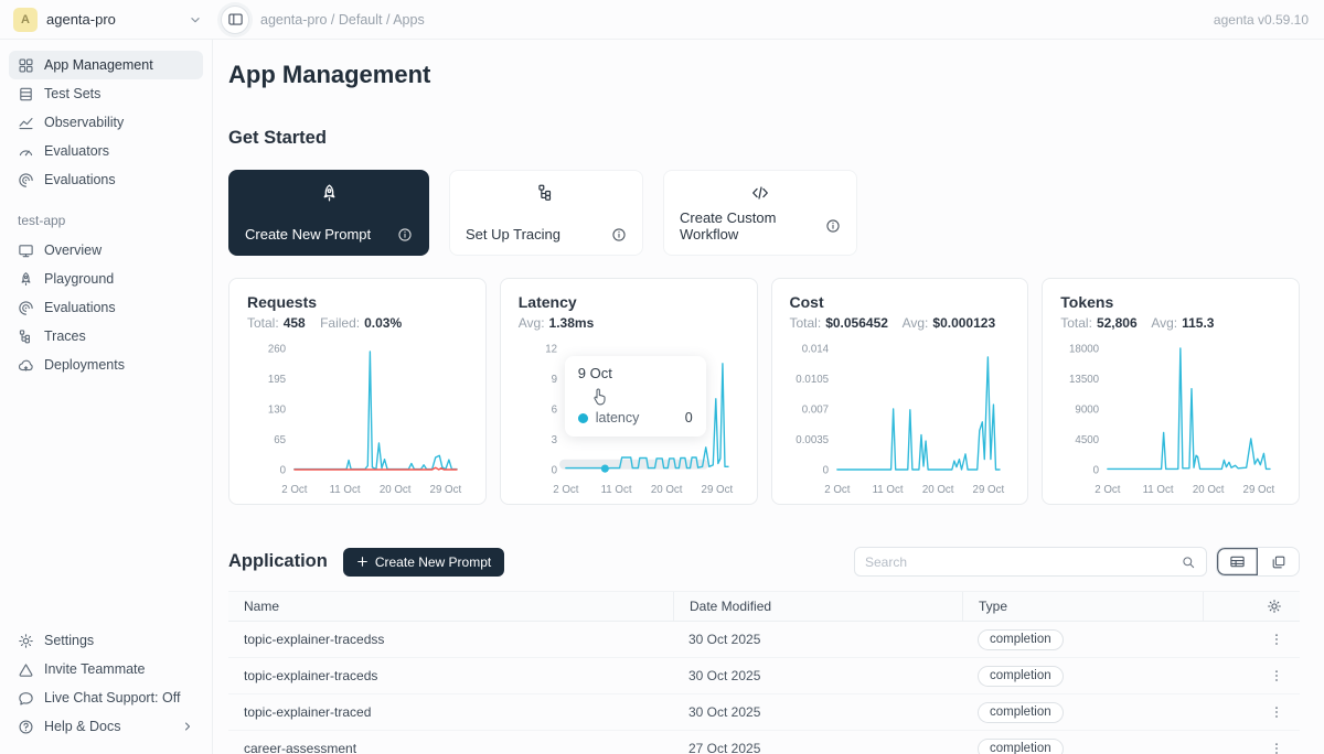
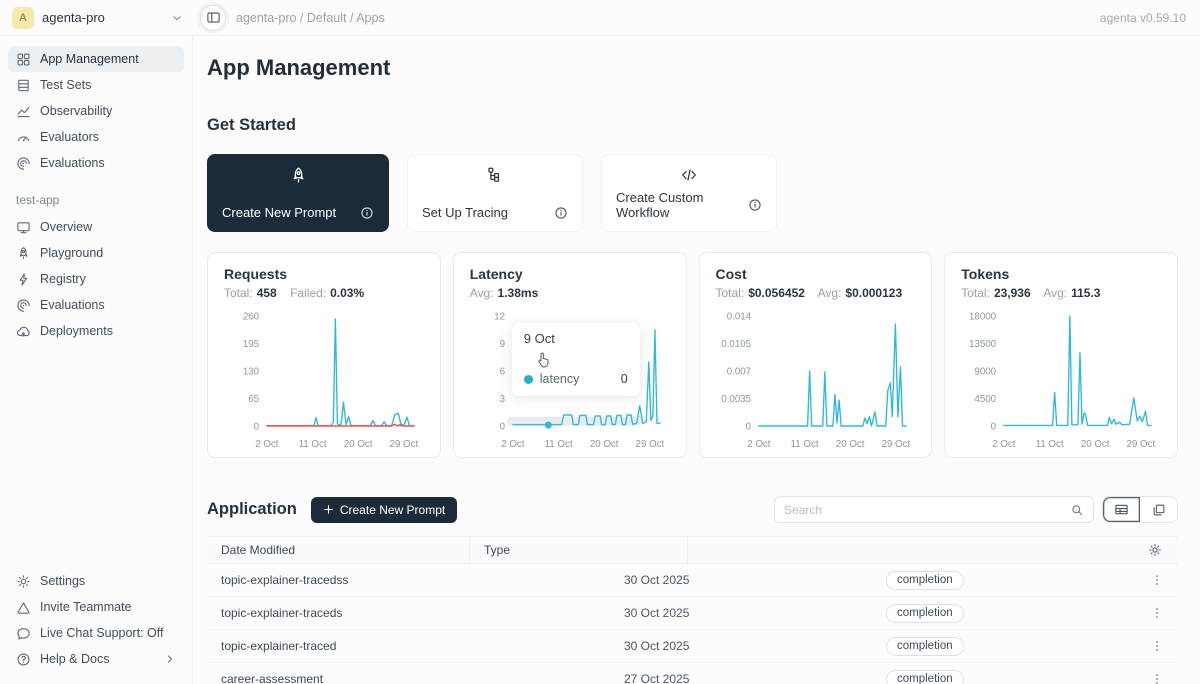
  A
  agenta-pro
  agenta-pro / Default / Apps
  agenta v0.59.10
  App Management
  Test Sets
  Observability
  Evaluators
  Evaluations
  test-app
  Overview
  Playground
+ Registry
  Evaluations
- Traces
  Deployments
  Settings
  Invite Teammate
  Live Chat Support: Off
  Help & Docs
  App Management
  Get Started
  Create New Prompt
  Set Up Tracing
  Create Custom Workflow
  Requests
  Total: 458 Failed: 0.03%
  0
  65
  130
  195
  260
  2 Oct
  11 Oct
  20 Oct
  29 Oct
  Latency
  Avg: 1.38ms
  0
  3
  6
  9
  12
  2 Oct
  11 Oct
  20 Oct
  29 Oct
  9 Oct
  latency
  0
  Cost
  Total: $0.056452 Avg: $0.000123
  0
  0.0035
  0.007
  0.0105
  0.014
  2 Oct
  11 Oct
  20 Oct
  29 Oct
  Tokens
- Total: 52,806 Avg: 115.3
+ Total: 23,936 Avg: 115.3
  0
  4500
  9000
  13500
  18000
  2 Oct
  11 Oct
  20 Oct
  29 Oct
  Application
  Create New Prompt
  Search
- Name
  Date Modified
  Type
  topic-explainer-tracedss
  30 Oct 2025
  completion
  topic-explainer-traceds
  30 Oct 2025
  completion
  topic-explainer-traced
  30 Oct 2025
  completion
  career-assessment
  27 Oct 2025
  completion
